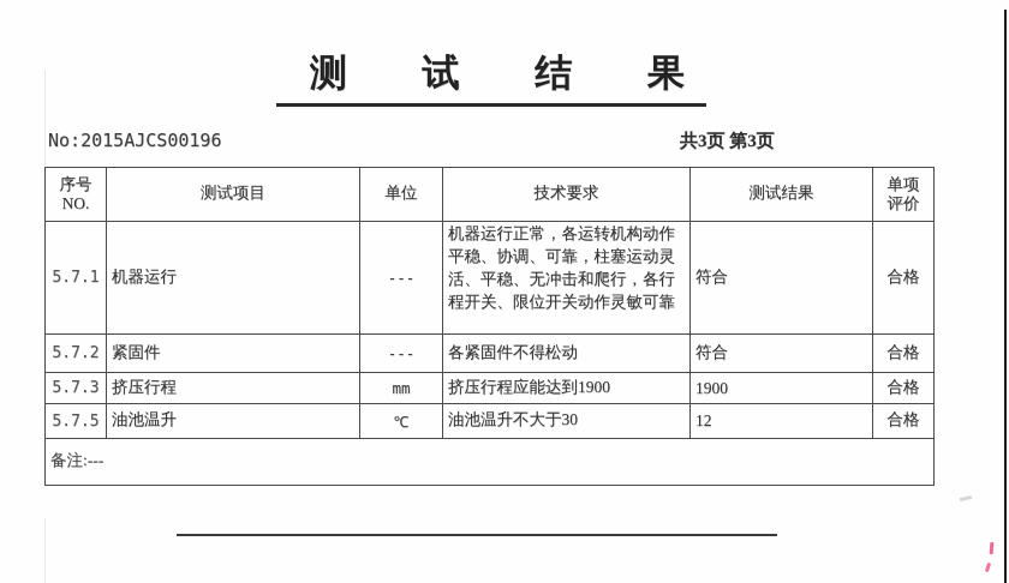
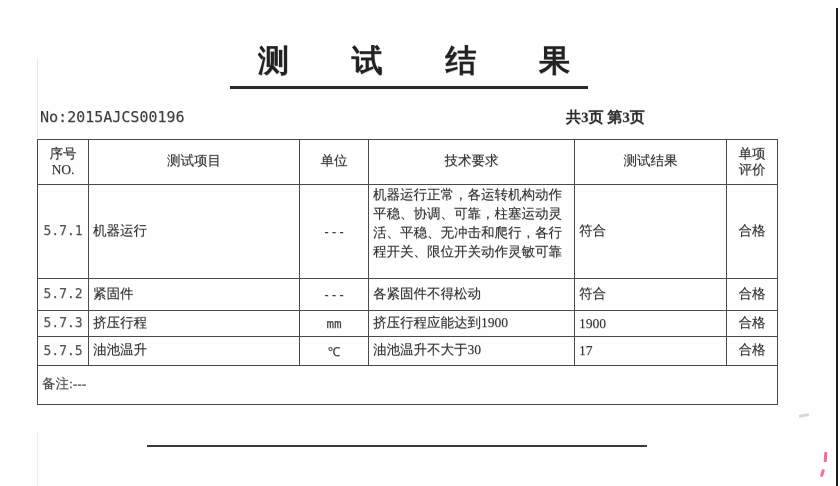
  测
  试
  结
  果
  No:2015AJCS00196
  共3页 第3页
  序号 NO.	测试项目	单位	技术要求	测试结果	单项 评价
  5.7.1	机器运行	---	机器运行正常，各运转机构动作平稳、协调、可靠，柱塞运动灵活、平稳、无冲击和爬行，各行程开关、限位开关动作灵敏可靠	符合	合格
  5.7.2	紧固件	---	各紧固件不得松动	符合	合格
  5.7.3	挤压行程	mm	挤压行程应能达到1900	1900	合格
- 5.7.5	油池温升	℃	油池温升不大于30	12	合格
+ 5.7.5	油池温升	℃	油池温升不大于30	17	合格
  备注:---
